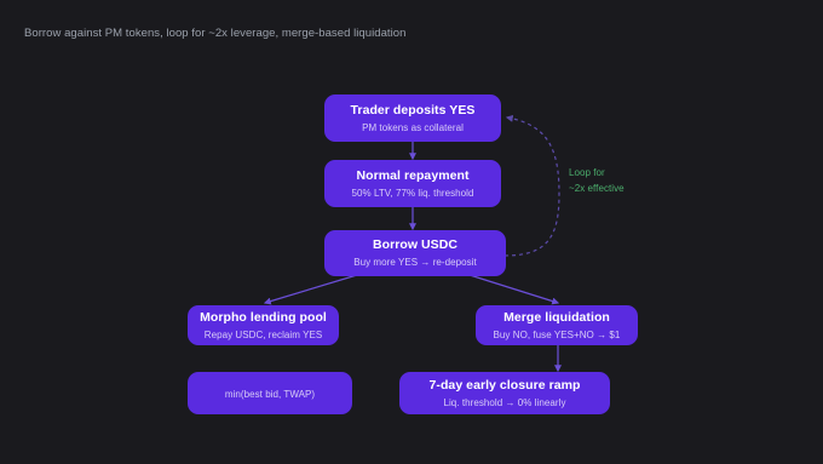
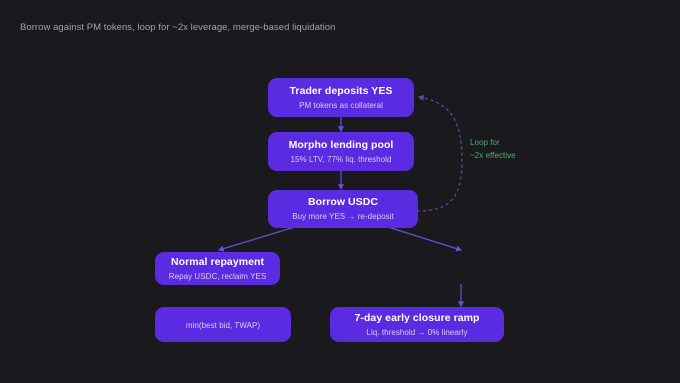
  Borrow against PM tokens, loop for ~2x leverage, merge-based liquidation
  Trader deposits YES
  PM tokens as collateral
- Normal repayment
+ Morpho lending pool
- 50% LTV, 77% liq. threshold
+ 15% LTV, 77% liq. threshold
  Borrow USDC
  Buy more YES → re-deposit
- Morpho lending pool
+ Normal repayment
  Repay USDC, reclaim YES
- Merge liquidation
- Buy NO, fuse YES+NO → $1
  min(best bid, TWAP)
  7-day early closure ramp
  Liq. threshold → 0% linearly
  Loop for
  ~2x effective
